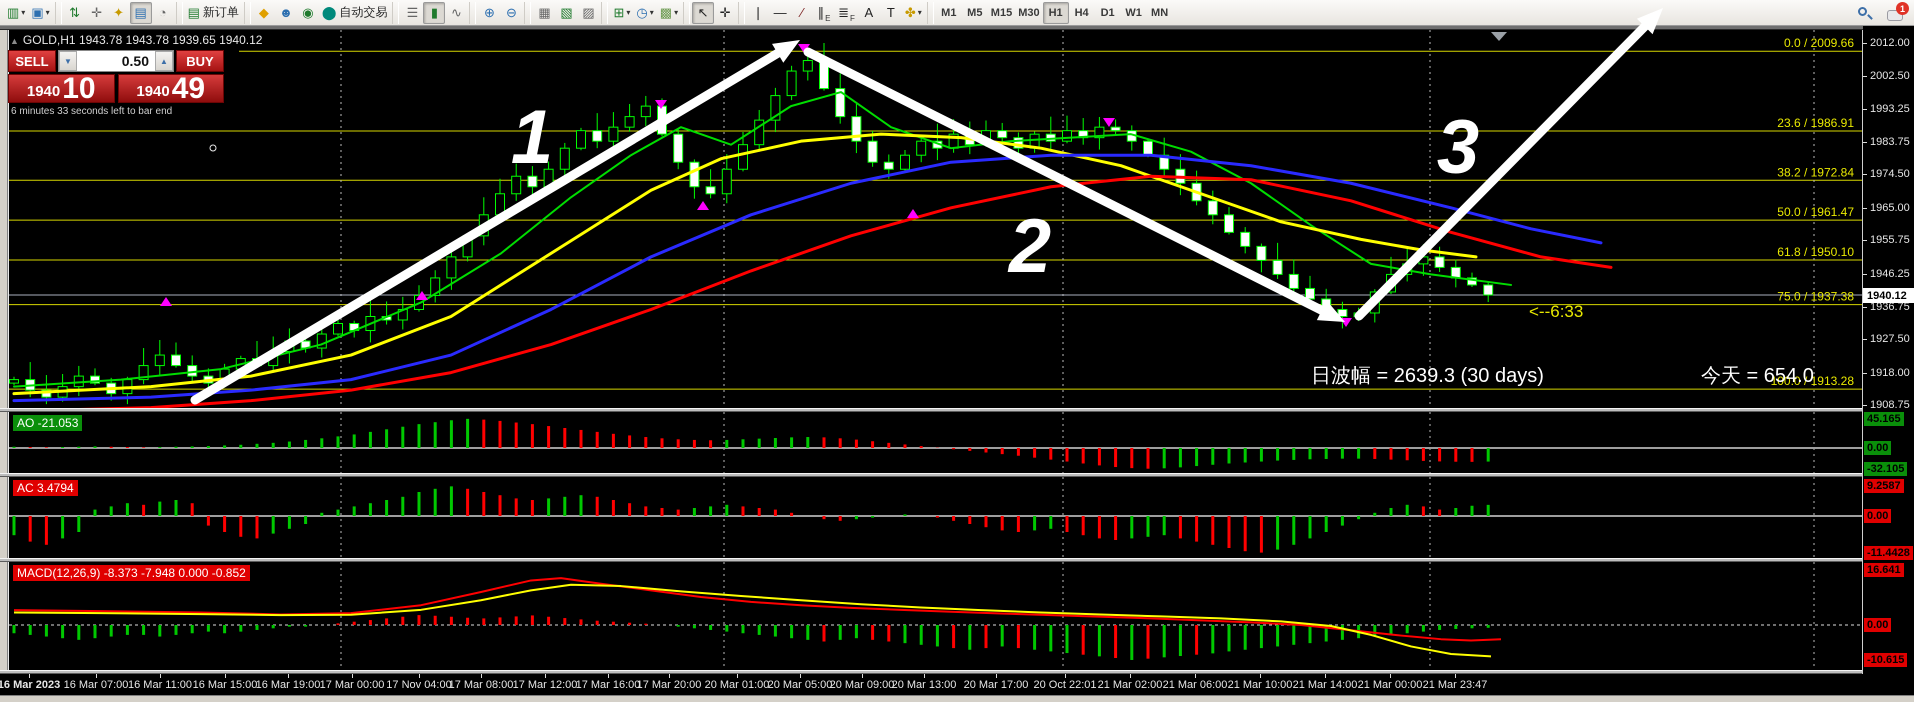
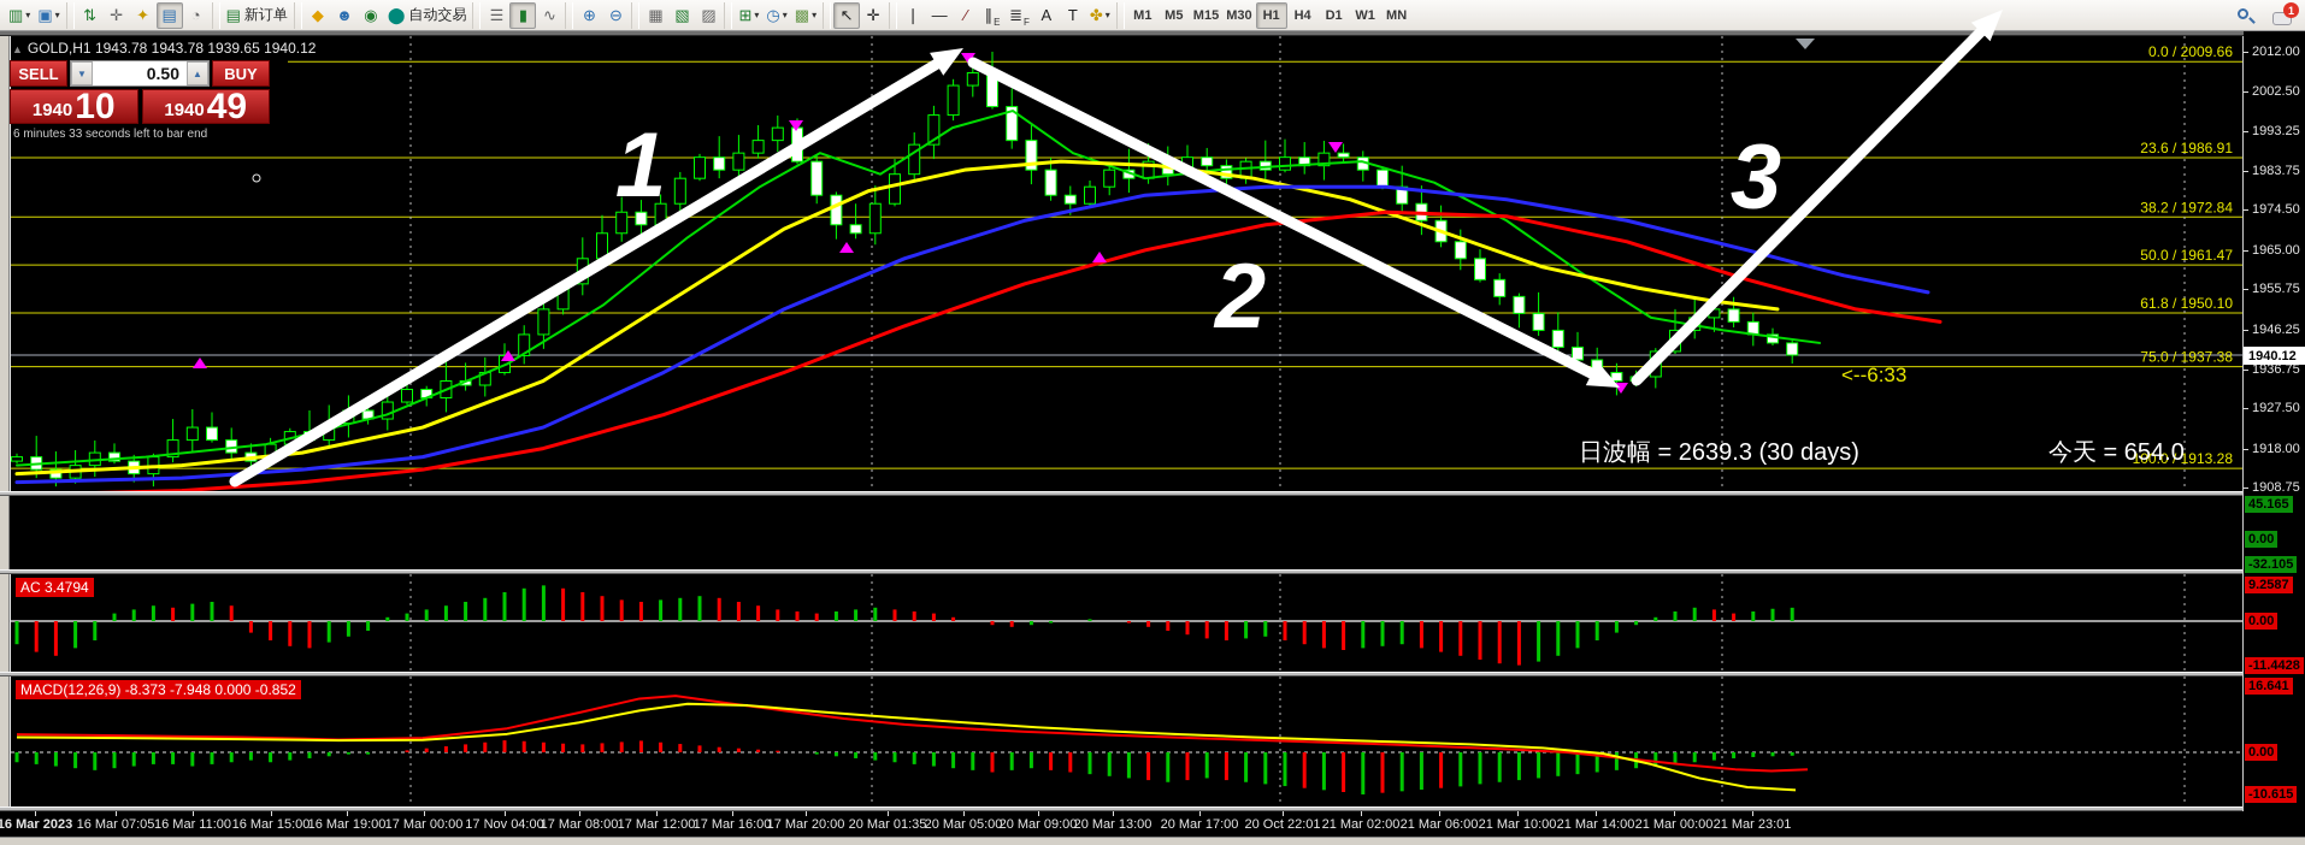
  ▥
  ▾
  ▣
  ▾
  ⇅
  ✛
  ✦
  ▤
  ◔
  ▤
  新订单
  ◆
  ☻
  ◉
  ⬤
  自动交易
  ☰
  ▮
  ∿
  ⊕
  ⊖
  ▦
  ▧
  ▨
  ⊞
  ▾
  ◷
  ▾
  ▩
  ▾
  ↖
  ✛
  ❘
  —
  ∕
  ∥
  E
  ≣
  F
  A
  T
  ✤
  ▾
  M1
  M5
  M15
  M30
  H1
  H4
  D1
  W1
  MN
  1
  ▲ GOLD,H1 1943.78 1943.78 1939.65 1940.12
  SELL
  ▼
  0.50
  ▲
  BUY
  1940
  10
  1940
  49
  6 minutes 33 seconds left to bar end
  0.0 / 2009.66
  23.6 / 1986.91
  38.2 / 1972.84
  50.0 / 1961.47
  61.8 / 1950.10
  75.0 / 1937.38
  100.0 / 1913.28
  日波幅 = 2639.3 (30 days)
  今天 = 654.0
  <--6:33
- AO -21.053
  AC 3.4794
  MACD(12,26,9) -8.373 -7.948 0.000 -0.852
  2012.00
  2002.50
  1993.25
  1983.75
  1974.50
  1965.00
  1955.75
  1946.25
  1936.75
  1927.50
  1918.00
  1908.75
  1940.12
  45.165
  0.00
  -32.105
  9.2587
  0.00
  -11.4428
  16.641
  0.00
  -10.615
  16 Mar 2023
- 16 Mar 07:00
+ 16 Mar 07:05
  16 Mar 11:00
  16 Mar 15:00
  16 Mar 19:00
  17 Mar 00:00
  17 Nov 04:00
  17 Mar 08:00
  17 Mar 12:00
  17 Mar 16:00
  17 Mar 20:00
- 20 Mar 01:00
+ 20 Mar 01:35
  20 Mar 05:00
  20 Mar 09:00
  20 Mar 13:00
  20 Mar 17:00
  20 Oct 22:01
  21 Mar 02:00
  21 Mar 06:00
  21 Mar 10:00
  21 Mar 14:00
  21 Mar 00:00
- 21 Mar 23:47
+ 21 Mar 23:01
  1
  2
  3
